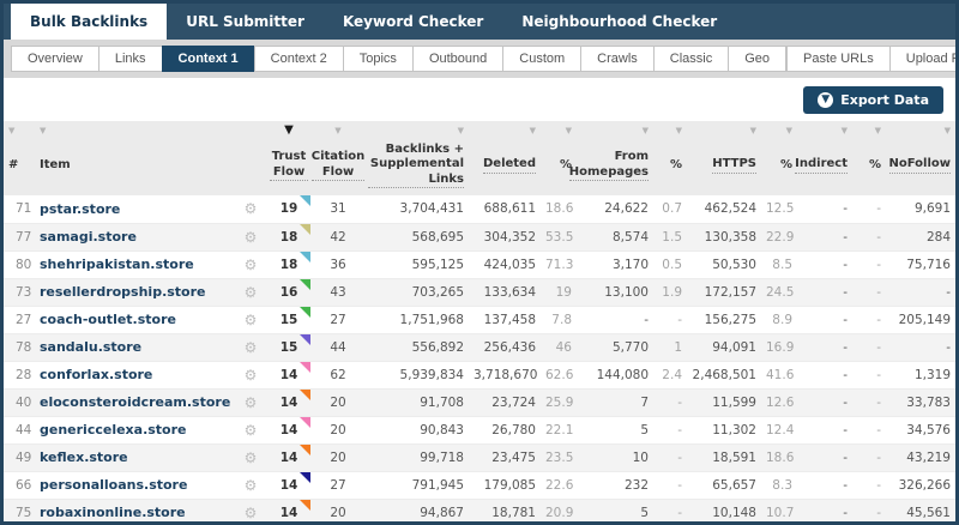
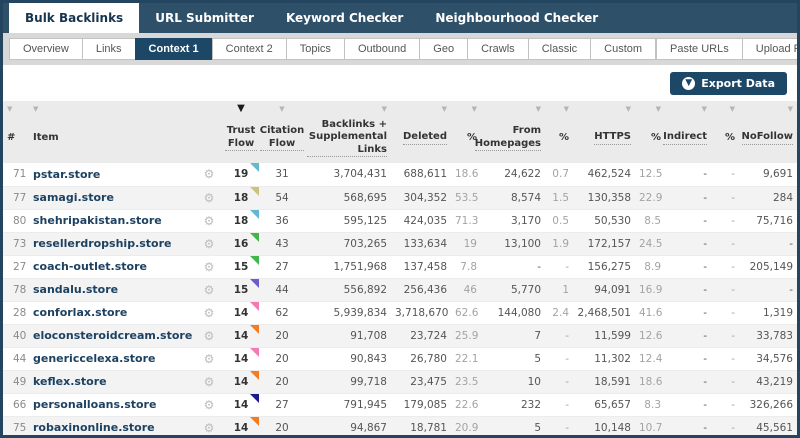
  Bulk Backlinks
  URL Submitter
  Keyword Checker
  Neighbourhood Checker
  Overview
  Links
  Context 1
  Context 2
  Topics
  Outbound
- Custom
+ Geo
  Crawls
  Classic
- Geo
+ Custom
  Paste URLs
  ▼
  Export Data
  ▼#	▼Item		▼Trust Flow	▼Citation Flow	▼Backlinks + Supplemental Links	▼Deleted	▼%	▼From Homepages	▼%	▼HTTPS	▼%	▼Indirect	▼%	▼NoFollow
  71	pstar.store	⚙	19	31	3,704,431	688,611	18.6	24,622	0.7	462,524	12.5	-	-	9,691
- 77	samagi.store	⚙	18	42	568,695	304,352	53.5	8,574	1.5	130,358	22.9	-	-	284
+ 77	samagi.store	⚙	18	54	568,695	304,352	53.5	8,574	1.5	130,358	22.9	-	-	284
  80	shehripakistan.store	⚙	18	36	595,125	424,035	71.3	3,170	0.5	50,530	8.5	-	-	75,716
  73	resellerdropship.store	⚙	16	43	703,265	133,634	19	13,100	1.9	172,157	24.5	-	-	-
  27	coach-outlet.store	⚙	15	27	1,751,968	137,458	7.8	-	-	156,275	8.9	-	-	205,149
  78	sandalu.store	⚙	15	44	556,892	256,436	46	5,770	1	94,091	16.9	-	-	-
  28	conforlax.store	⚙	14	62	5,939,834	3,718,670	62.6	144,080	2.4	2,468,501	41.6	-	-	1,319
  40	eloconsteroidcream.store	⚙	14	20	91,708	23,724	25.9	7	-	11,599	12.6	-	-	33,783
  44	genericcelexa.store	⚙	14	20	90,843	26,780	22.1	5	-	11,302	12.4	-	-	34,576
  49	keflex.store	⚙	14	20	99,718	23,475	23.5	10	-	18,591	18.6	-	-	43,219
  66	personalloans.store	⚙	14	27	791,945	179,085	22.6	232	-	65,657	8.3	-	-	326,266
  75	robaxinonline.store	⚙	14	20	94,867	18,781	20.9	5	-	10,148	10.7	-	-	45,561
